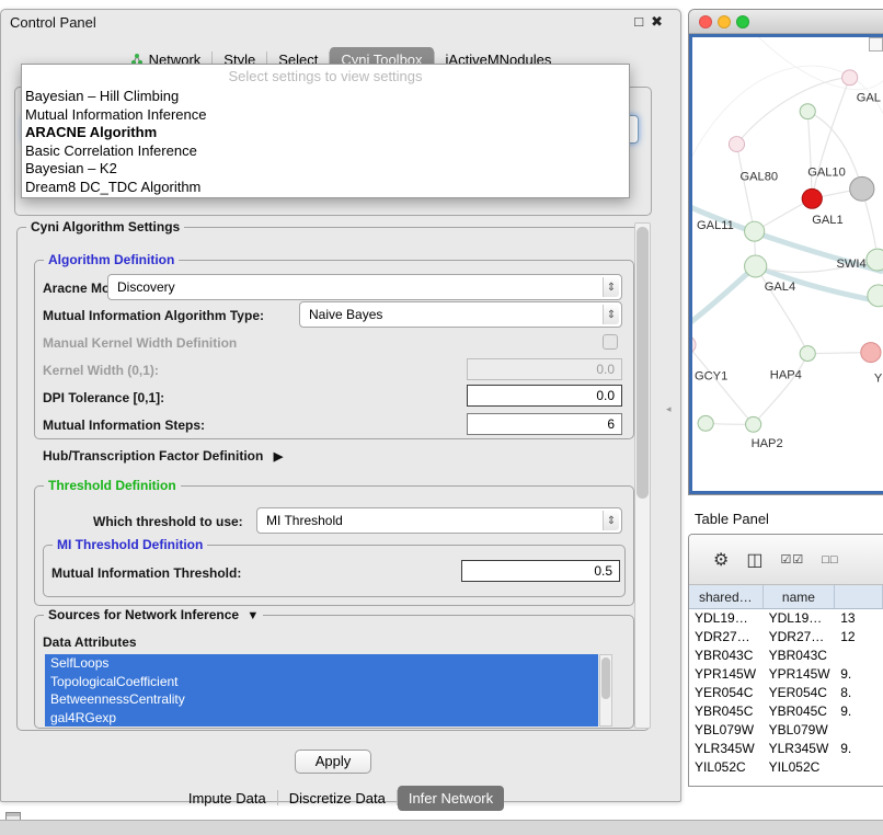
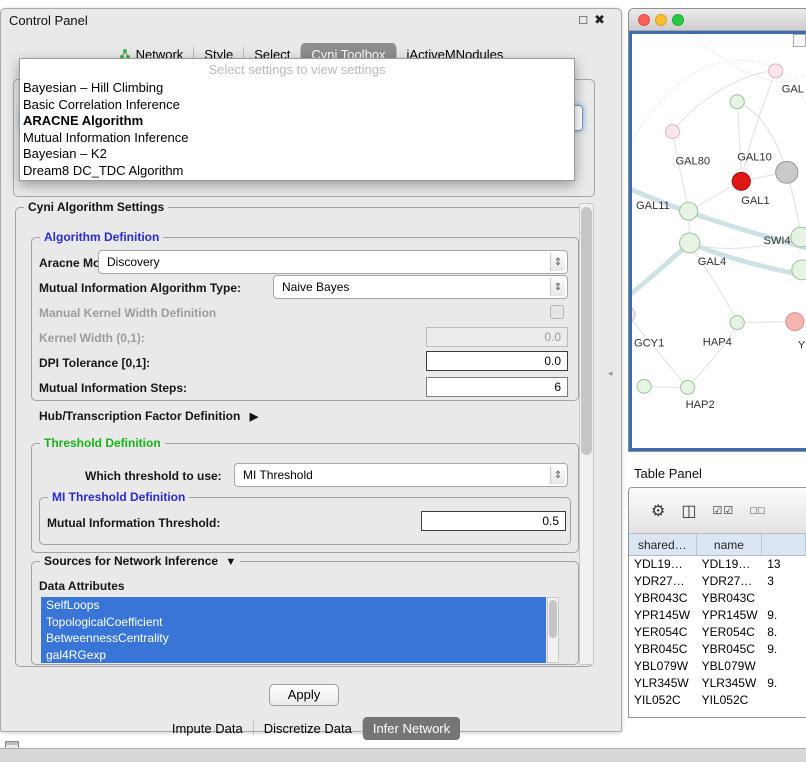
  Control Panel
  □
  ✖
  Network
  Style
  Select
  Cyni Toolbox
  jActiveMNodules
  Select settings to view settings
  Bayesian – Hill Climbing
- Mutual Information Inference
+ Basic Correlation Inference
  ARACNE Algorithm
- Basic Correlation Inference
+ Mutual Information Inference
  Bayesian – K2
  Dream8 DC_TDC Algorithm
  Cyni Algorithm Settings
  Algorithm Definition
  Aracne Mo
  Discovery
  ⇕
  Mutual Information Algorithm Type:
  Naive Bayes
  ⇕
  Manual Kernel Width Definition
  Kernel Width (0,1):
  0.0
  DPI Tolerance [0,1]:
  0.0
  Mutual Information Steps:
  6
  Hub/Transcription Factor Definition ▶
  Threshold Definition
  Which threshold to use:
  MI Threshold
  ⇕
  MI Threshold Definition
  Mutual Information Threshold:
  0.5
  Sources for Network Inference ▼
  Data Attributes
  SelfLoops
  TopologicalCoefficient
  BetweennessCentrality
  gal4RGexp
  Apply
  Impute Data
  Discretize Data
  Infer Network
  GAL80
  GAL10
  GAL11
  GAL1
  SWI4
  GAL4
  GCY1
  HAP4
  HAP2
  GAL
  Y
  Table Panel
  ⚙
  ◫
  ☑☑
  □□
  shared…
  name
  YDL19…
  YDL19…
  13
  YDR27…
  YDR27…
- 12
+ 3
  YBR043C
  YBR043C
  YPR145W
  YPR145W
  9.
  YER054C
  YER054C
  8.
  YBR045C
  YBR045C
  9.
  YBL079W
  YBL079W
  YLR345W
  YLR345W
  9.
  YIL052C
  YIL052C
  ◂
